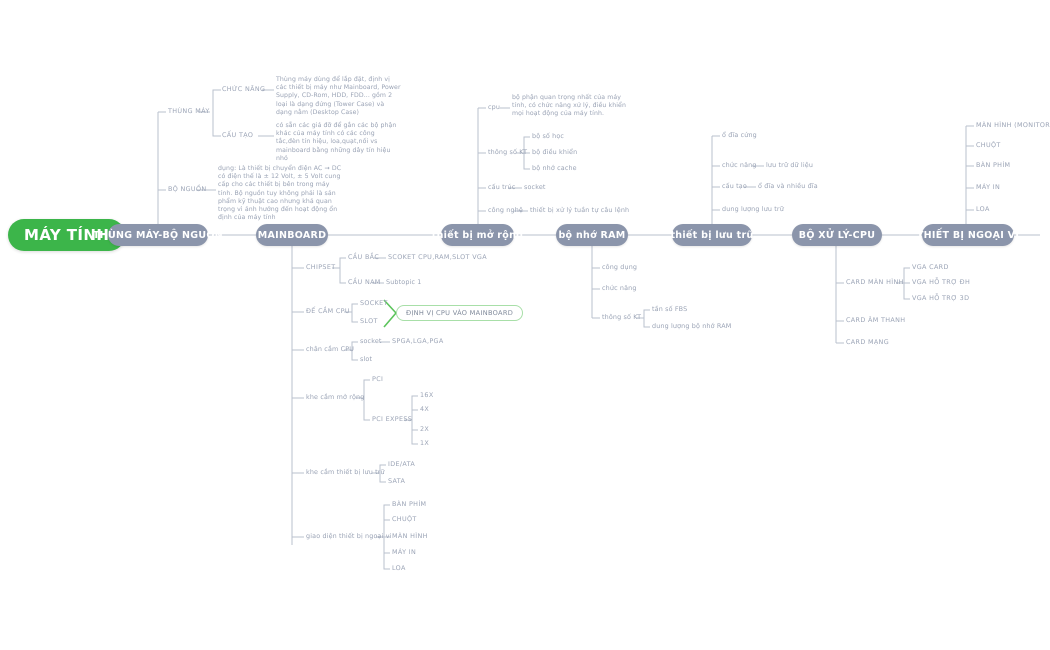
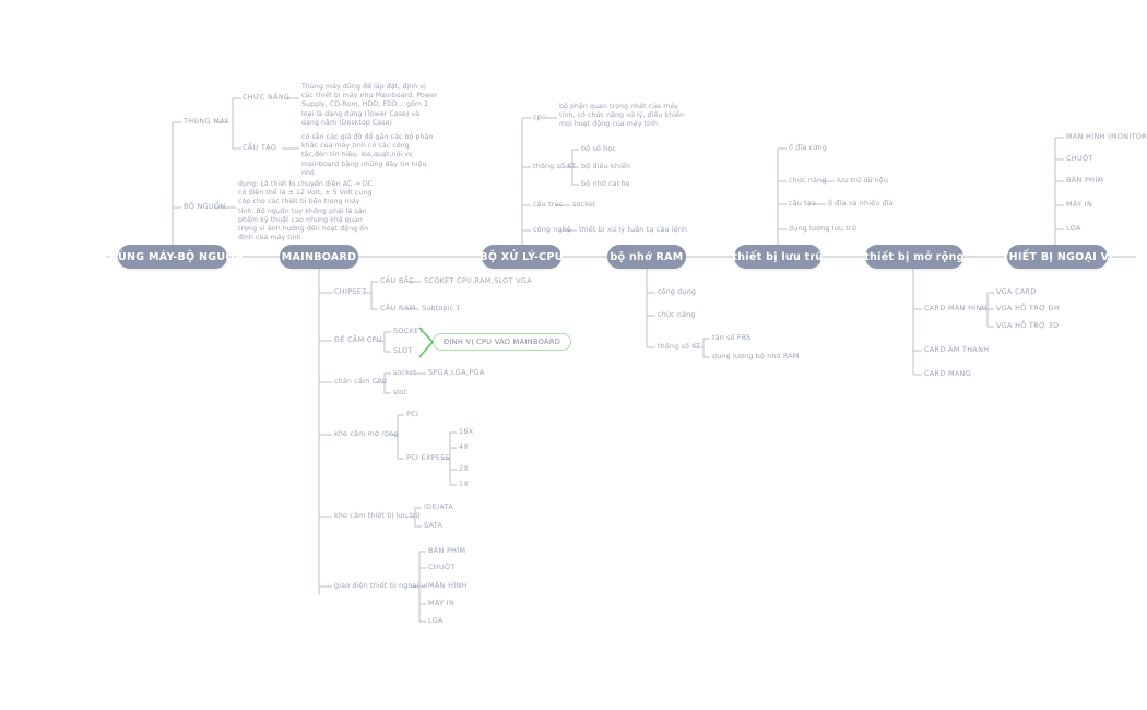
- MÁY TÍNH
  THÙNG MÁY-BỘ NGUỒN
  MAINBOARD
- thiết bị mở rộng
+ BỘ XỬ LÝ-CPU
  bộ nhớ RAM
  thiết bị lưu trữ
- BỘ XỬ LÝ-CPU
+ thiết bị mở rộng
  THIẾT BỊ NGOẠI VI
  THÙNG MÁY
  BỘ NGUỒN
  CHỨC NĂNG
  CẤU TẠO
  cpu
  thông số KT
  bộ số học
  bộ điều khiển
  bộ nhớ cache
  cấu trúc
  socket
  công nghệ
  thiết bị xử lý tuần tự câu lệnh
  ổ đĩa cứng
  chức năng
  lưu trữ dữ liệu
  cấu tạo
  ổ đĩa và nhiều đĩa
  dung lượng lưu trữ
  MÀN HÌNH (MONITOR
  CHUỘT
  BÀN PHÍM
  MÁY IN
  LOA
  CHIPSET
  CẦU BẮC
  SCOKET CPU,RAM,SLOT VGA
  CẦU NAM
  Subtopic 1
  ĐẾ CẮM CPU
  SOCKET
  SLOT
  ĐỊNH VỊ CPU VÀO MAINBOARD
  chân cắm CPU
  socket
  SPGA,LGA,PGA
  slot
  khe cắm mở rộng
  PCI
  PCI EXPESS
  16X
  4X
  2X
  1X
  khe cắm thiết bị lưu trữ
  IDE/ATA
  SATA
  giao diện thiết bị ngoại vi
  BÀN PHÍM
  CHUỘT
  MÀN HÌNH
  MÁY IN
  LOA
  công dụng
  chức năng
  thông số KT
  tần số FBS
  dung lượng bộ nhớ RAM
  CARD MÀN HÌNH
  VGA CARD
  VGA HỖ TRỢ ĐH
  VGA HỖ TRỢ 3D
  CARD ÂM THANH
  CARD MẠNG
